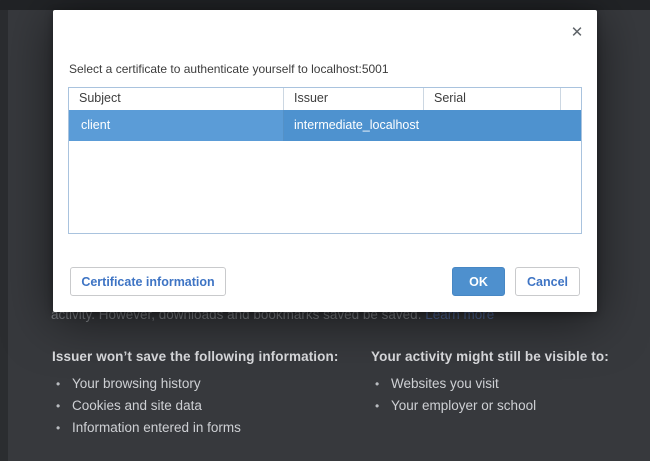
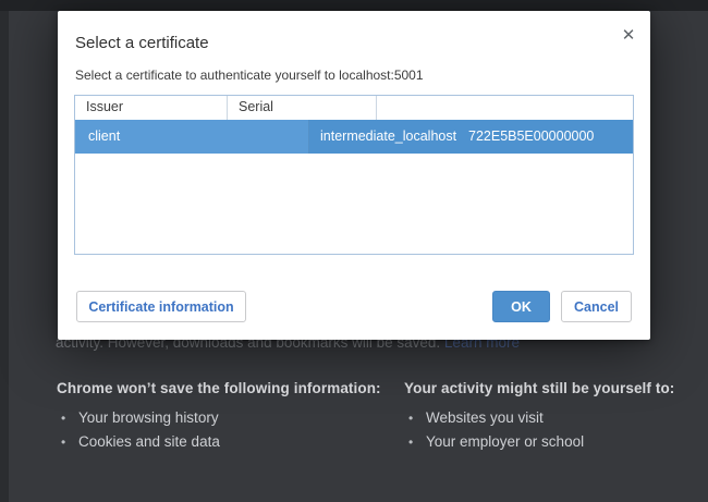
- activity. However, downloads and bookmarks saved be saved. Learn more
+ activity. However, downloads and bookmarks will be saved. Learn more
- Issuer won’t save the following information:
+ Chrome won’t save the following information:
  Your browsing history
  Cookies and site data
- Information entered in forms
- Your activity might still be visible to:
+ Your activity might still be yourself to:
  Websites you visit
  Your employer or school
  ✕
+ Select a certificate
  Select a certificate to authenticate yourself to localhost:5001
- Subject
  Issuer
  Serial
  client
  intermediate_localhost
+ 722E5B5E00000000
  Certificate information
  OK
  Cancel
